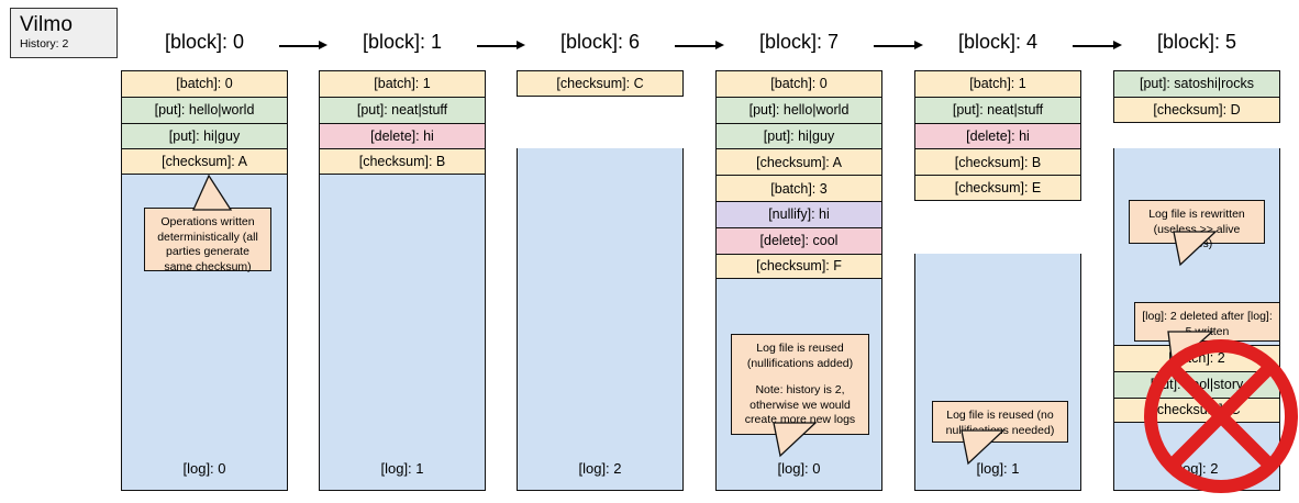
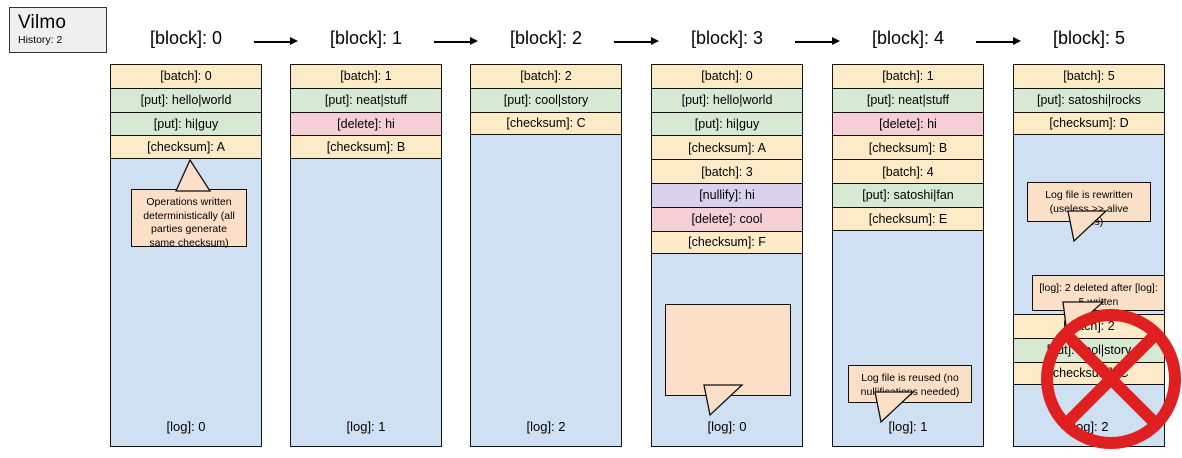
  Vilmo
  History: 2
  [block]: 0
  [block]: 1
- [block]: 6
+ [block]: 2
- [block]: 7
+ [block]: 3
  [block]: 4
  [block]: 5
  [batch]: 0
  [put]: hello|world
  [put]: hi|guy
  [checksum]: A
  [log]: 0
  Operations written deterministically (all parties generate same checksum)
  [batch]: 1
  [put]: neat|stuff
  [delete]: hi
  [checksum]: B
  [log]: 1
+ [batch]: 2
+ [put]: cool|story
  [checksum]: C
  [log]: 2
  [batch]: 0
  [put]: hello|world
  [put]: hi|guy
  [checksum]: A
  [batch]: 3
  [nullify]: hi
  [delete]: cool
  [checksum]: F
  [log]: 0
- Log file is reused (nullifications added)
- Note: history is 2, otherwise we would create more new logs
  [batch]: 1
  [put]: neat|stuff
  [delete]: hi
  [checksum]: B
+ [batch]: 4
+ [put]: satoshi|fan
  [checksum]: E
  [log]: 1
  Log file is reused (no nuls needed)
+ [batch]: 5
  [put]: satoshi|rocks
  [checksum]: D
  Log file is rewritten (useless >> alive s)
  og]: 2
  [log]: 2 deleted after [log]: ten
